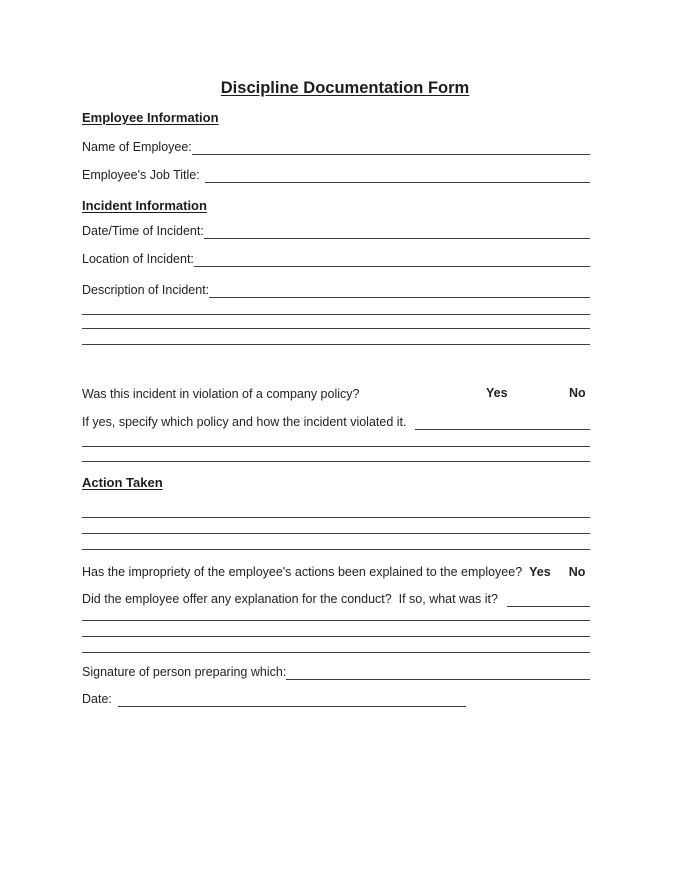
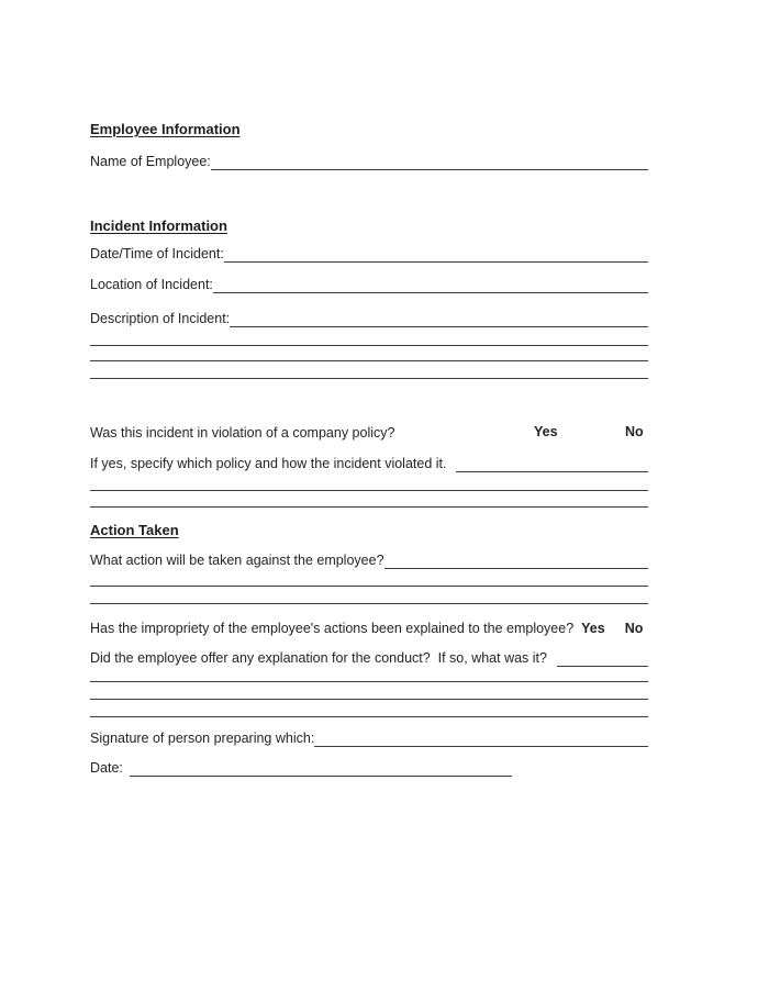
- Discipline Documentation Form
  Employee Information
  Name of Employee:
- Employee's Job Title:
  Incident Information
  Date/Time of Incident:
  Location of Incident:
  Description of Incident:
  Was this incident in violation of a company policy?
  Yes
  No
  If yes, specify which policy and how the incident violated it.
  Action Taken
+ What action will be taken against the employee?
  Has the impropriety of the employee's actions been explained to the employee?
  Yes
  No
  Did the employee offer any explanation for the conduct? If so, what was it?
  Signature of person preparing which:
  Date:
